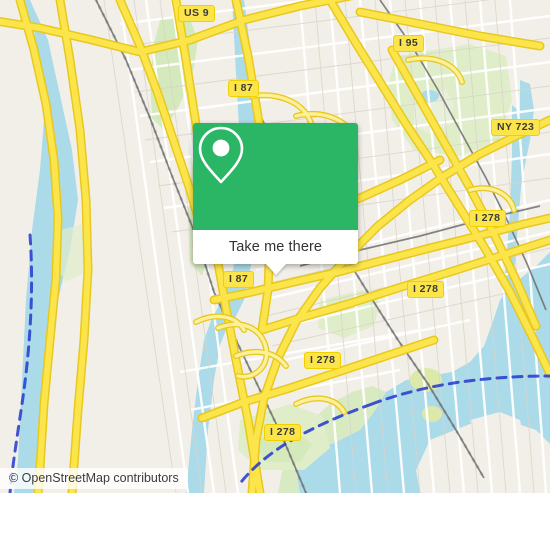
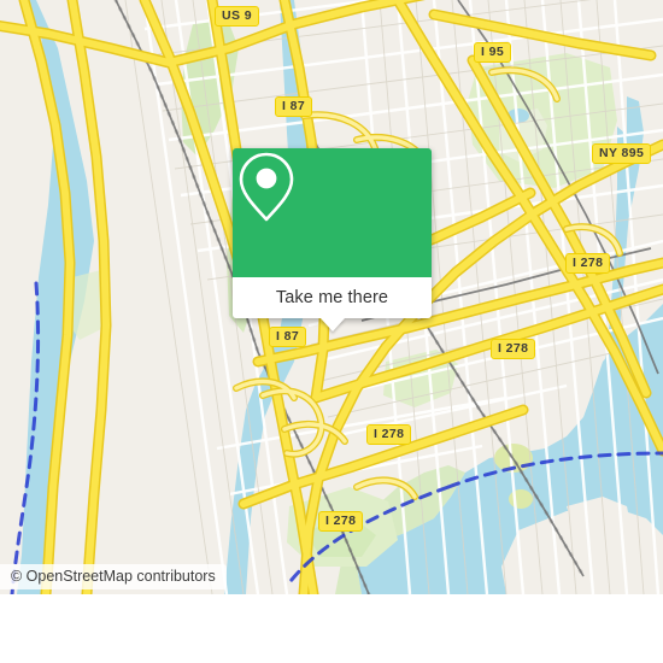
  US 9
  I 95
  I 87
- NY 723
+ NY 895
  I 278
  I 87
  I 278
  I 278
  I 278
  Take me there
  © OpenStreetMap contributors
